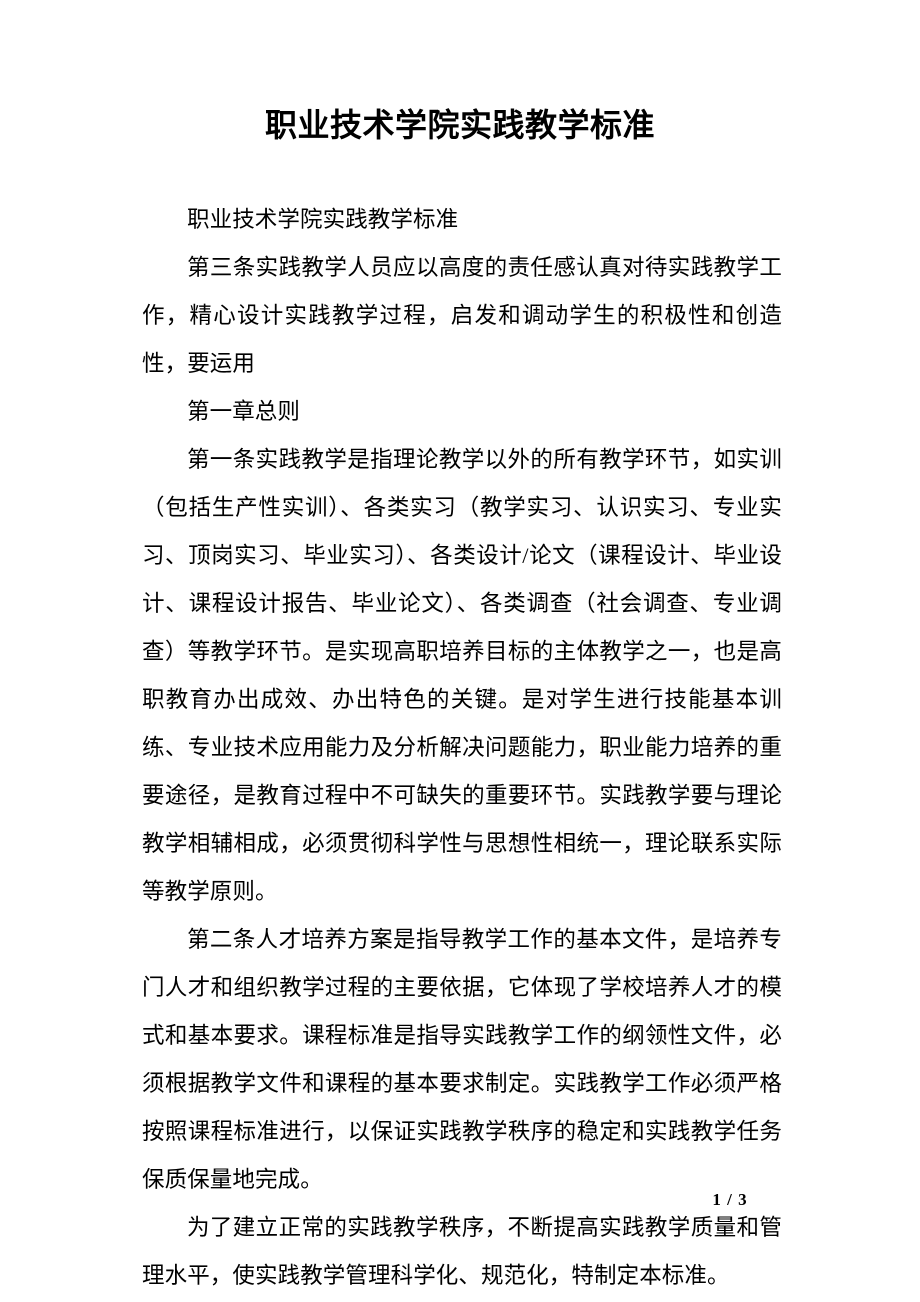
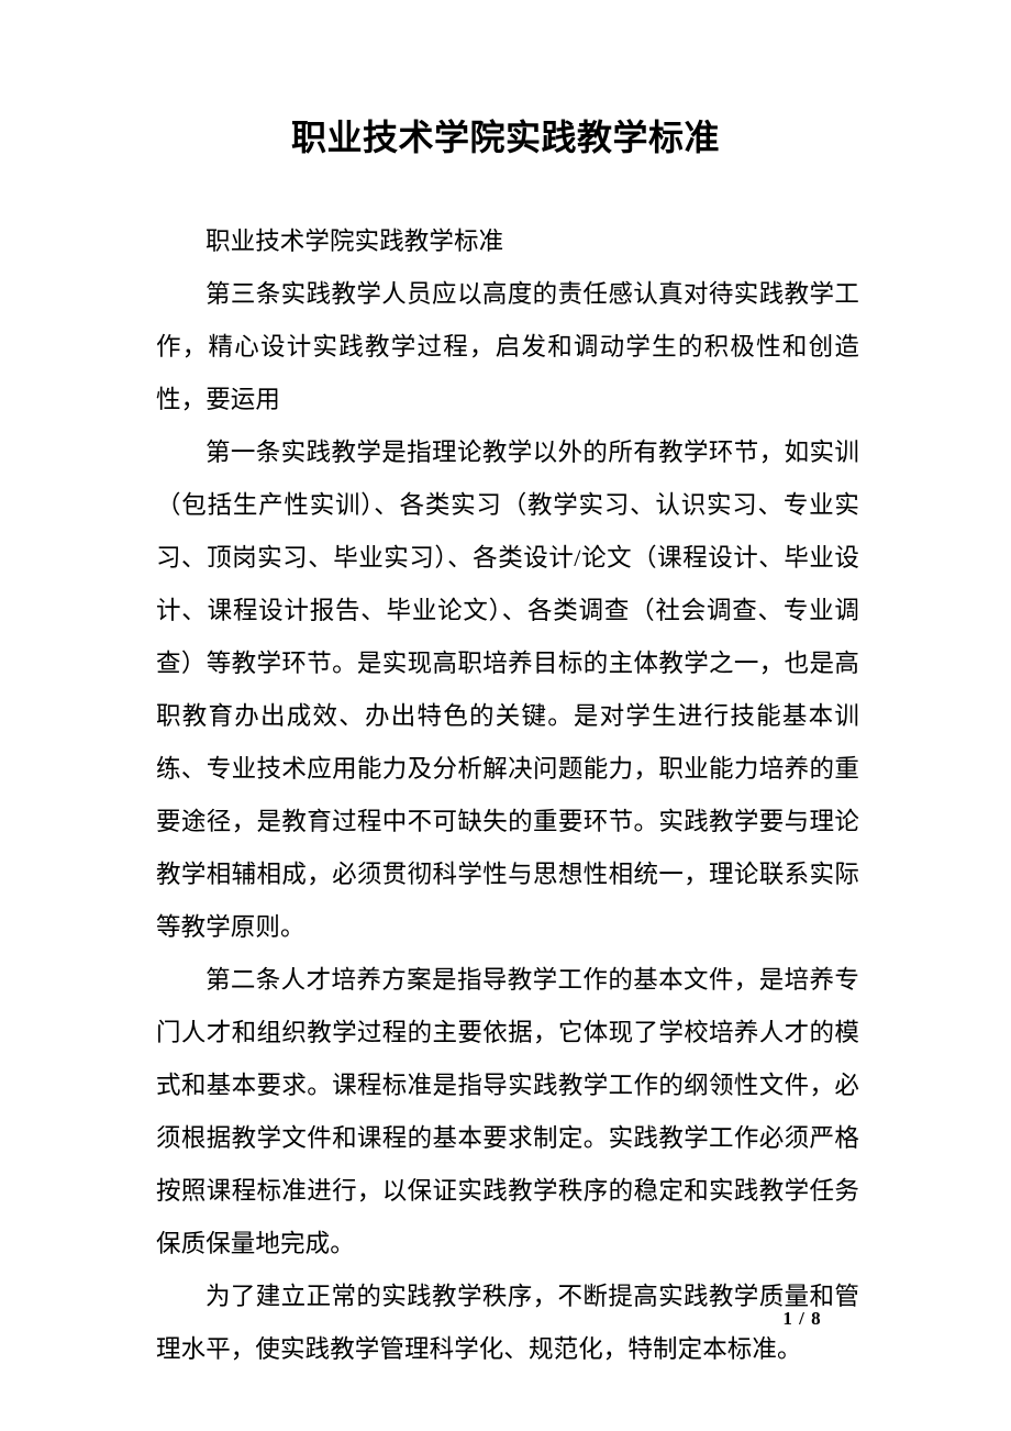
  职业技术学院实践教学标准
  职业技术学院实践教学标准
  第三条实践教学人员应以高度的责任感认真对待实践教学工作，精心设计实践教学过程，启发和调动学生的积极性和创造性，要运用
- 第一章总则
  第一条实践教学是指理论教学以外的所有教学环节，如实训（包括生产性实训）、各类实习（教学实习、认识实习、专业实习、顶岗实习、毕业实习）、各类设计/论文（课程设计、毕业设计、课程设计报告、毕业论文）、各类调查（社会调查、专业调查）等教学环节。是实现高职培养目标的主体教学之一，也是高职教育办出成效、办出特色的关键。是对学生进行技能基本训练、专业技术应用能力及分析解决问题能力，职业能力培养的重要途径，是教育过程中不可缺失的重要环节。实践教学要与理论教学相辅相成，必须贯彻科学性与思想性相统一，理论联系实际等教学原则。
  第二条人才培养方案是指导教学工作的基本文件，是培养专门人才和组织教学过程的主要依据，它体现了学校培养人才的模式和基本要求。课程标准是指导实践教学工作的纲领性文件，必须根据教学文件和课程的基本要求制定。实践教学工作必须严格按照课程标准进行，以保证实践教学秩序的稳定和实践教学任务保质保量地完成。
  为了建立正常的实践教学秩序，不断提高实践教学质量和管理水平，使实践教学管理科学化、规范化，特制定本标准。
- 1 / 3
+ 1 / 8
